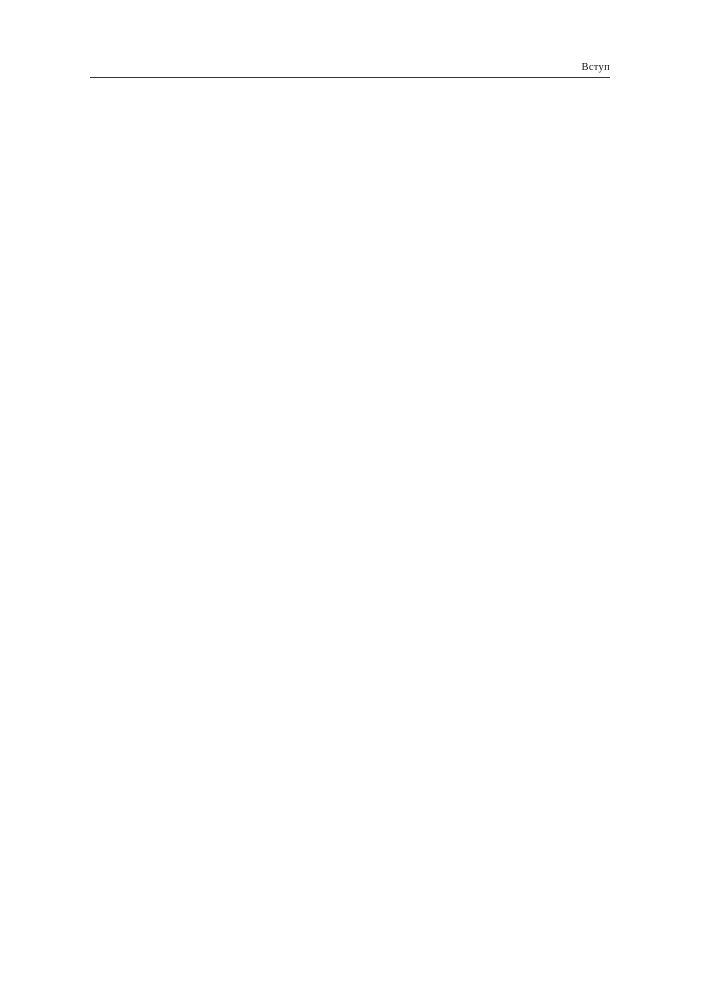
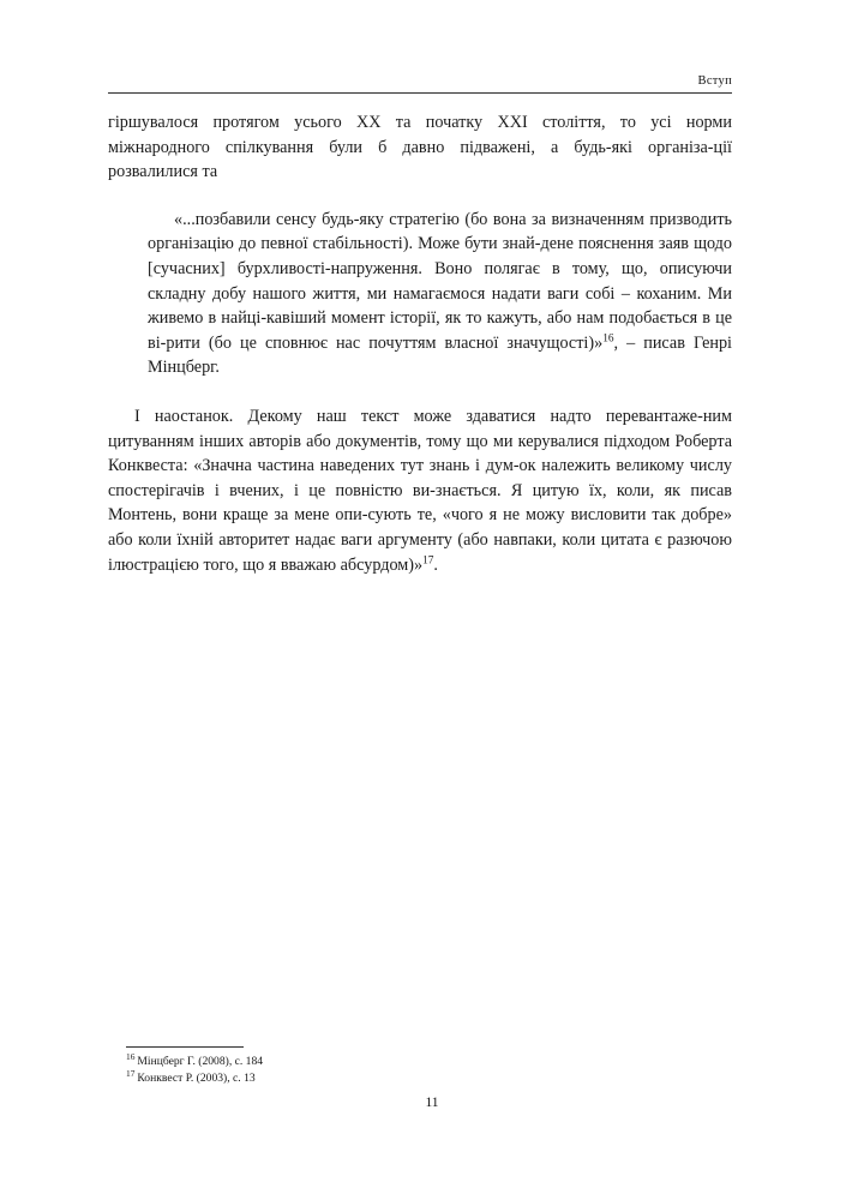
  Вступ
+ гіршувалося протягом усього ХХ та початку ХХІ століття, то усі норми міжнародного спілкування були б давно підважені, а будь-які організа-ції розвалилися та
+ «...позбавили сенсу будь-яку стратегію (бо вона за визначенням призводить організацію до певної стабільності). Може бути знай-дене пояснення заяв щодо [сучасних] бурхливості-напруження. Воно полягає в тому, що, описуючи складну добу нашого життя, ми намагаємося надати ваги собі – коханим. Ми живемо в найці-кавіший момент історії, як то кажуть, або нам подобається в це ві-рити (бо це сповнює нас почуттям власної значущості)»16, – писав Генрі Мінцберг.
+ І наостанок. Декому наш текст може здаватися надто перевантаже-ним цитуванням інших авторів або документів, тому що ми керувалися підходом Роберта Конквеста: «Значна частина наведених тут знань і дум-ок належить великому числу спостерігачів і вчених, і це повністю ви-знається. Я цитую їх, коли, як писав Монтень, вони краще за мене опи-сують те, «чого я не можу висловити так добре» або коли їхній авторитет надає ваги аргументу (або навпаки, коли цитата є разючою ілюстрацією того, що я вважаю абсурдом)»17.
+ 16 Мінцберг Г. (2008), с. 184
+ 17 Конквест Р. (2003), с. 13
+ 11
